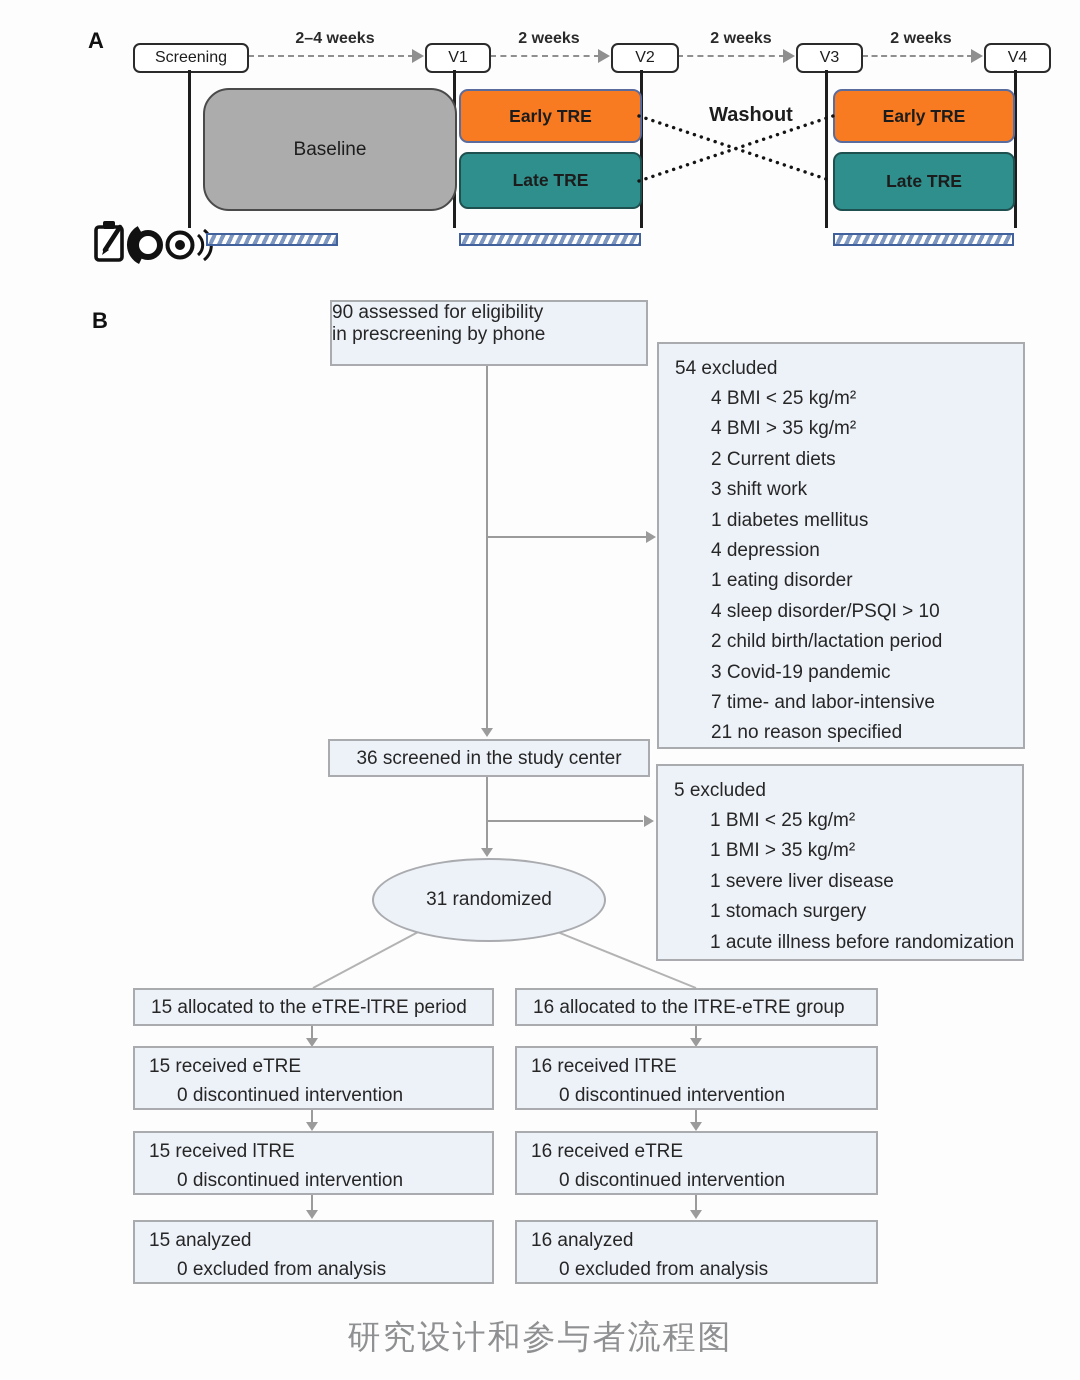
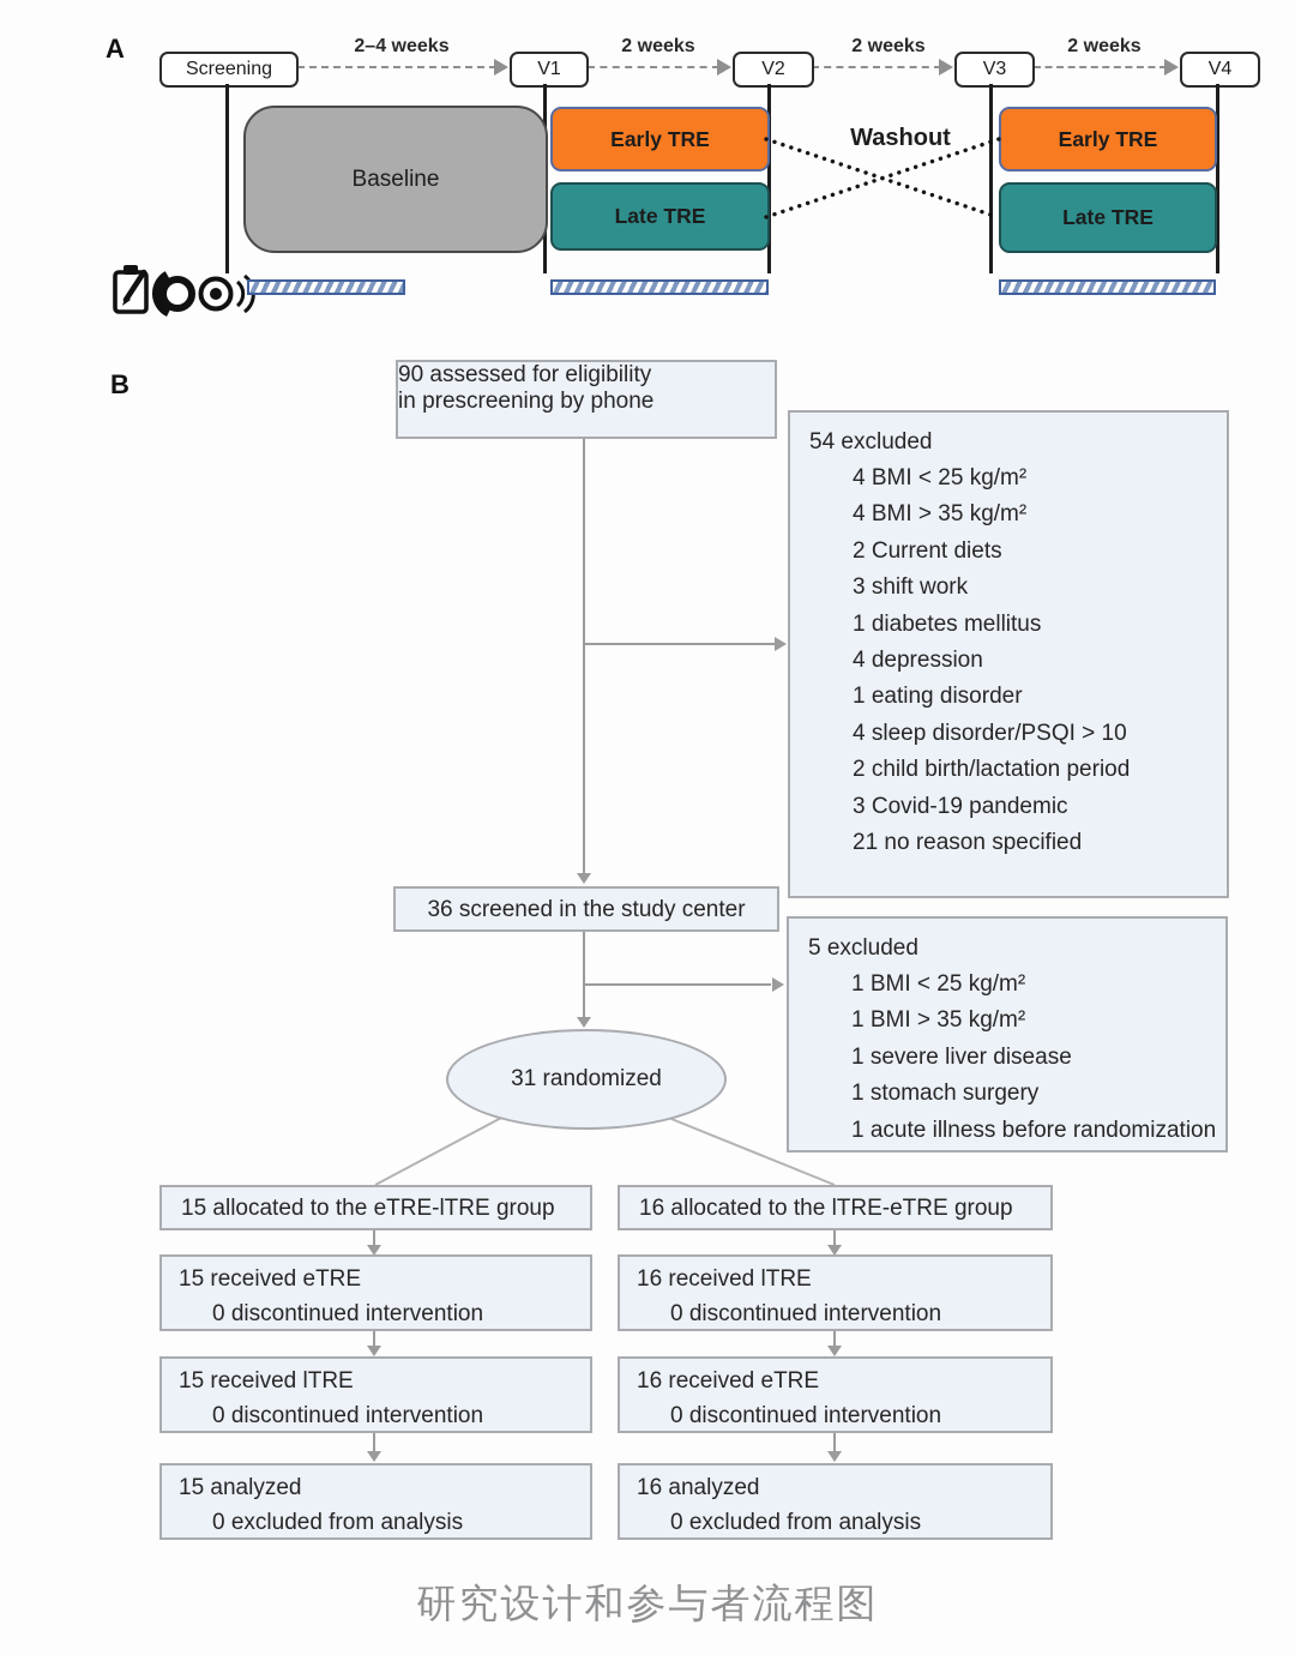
  A
  2–4 weeks
  2 weeks
  2 weeks
  2 weeks
  Screening
  V1
  V2
  V3
  V4
  Baseline
  Early TRE
  Late TRE
  Early TRE
  Late TRE
  Washout
  B
  90 assessed for eligibility
  in prescreening by phone
  54 excluded
  4 BMI < 25 kg/m²
  4 BMI > 35 kg/m²
  2 Current diets
  3 shift work
  1 diabetes mellitus
  4 depression
  1 eating disorder
  4 sleep disorder/PSQI > 10
  2 child birth/lactation period
  3 Covid-19 pandemic
- 7 time- and labor-intensive
  21 no reason specified
  36 screened in the study center
  5 excluded
  1 BMI < 25 kg/m²
  1 BMI > 35 kg/m²
  1 severe liver disease
  1 stomach surgery
  1 acute illness before randomization
  31 randomized
- 15 allocated to the eTRE-lTRE period
+ 15 allocated to the eTRE-lTRE group
  15 received eTRE
  0 discontinued intervention
  15 received lTRE
  0 discontinued intervention
  15 analyzed
  0 excluded from analysis
  16 allocated to the lTRE-eTRE group
  16 received lTRE
  0 discontinued intervention
  16 received eTRE
  0 discontinued intervention
  16 analyzed
  0 excluded from analysis
  研究设计和参与者流程图
